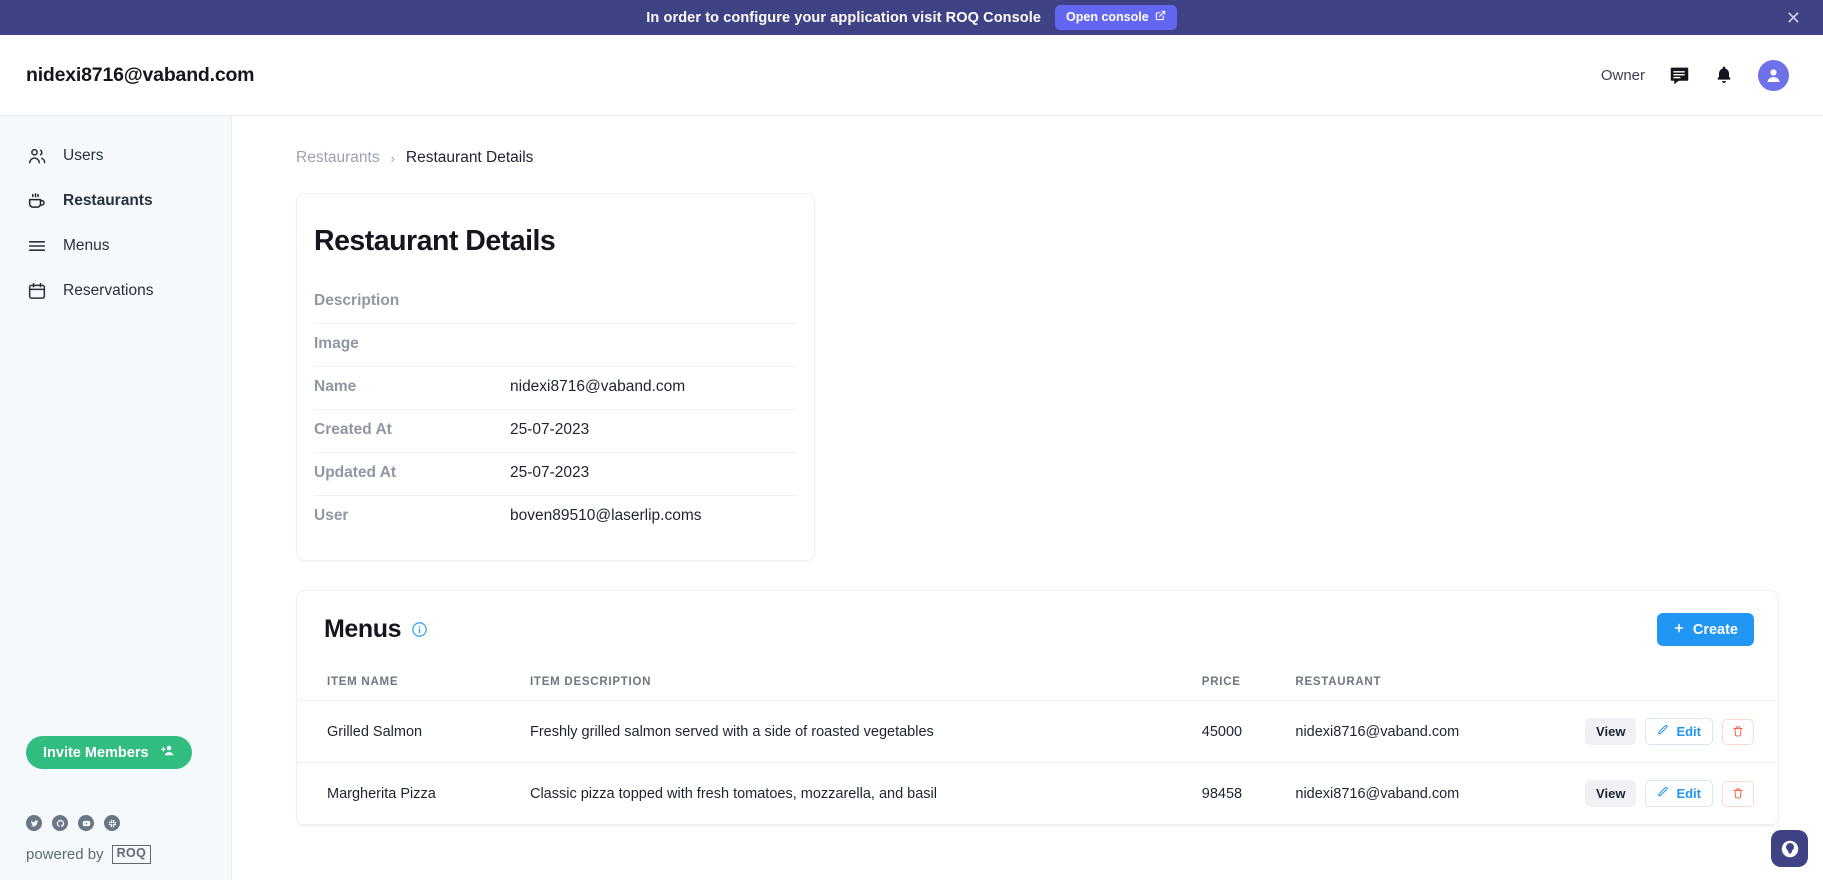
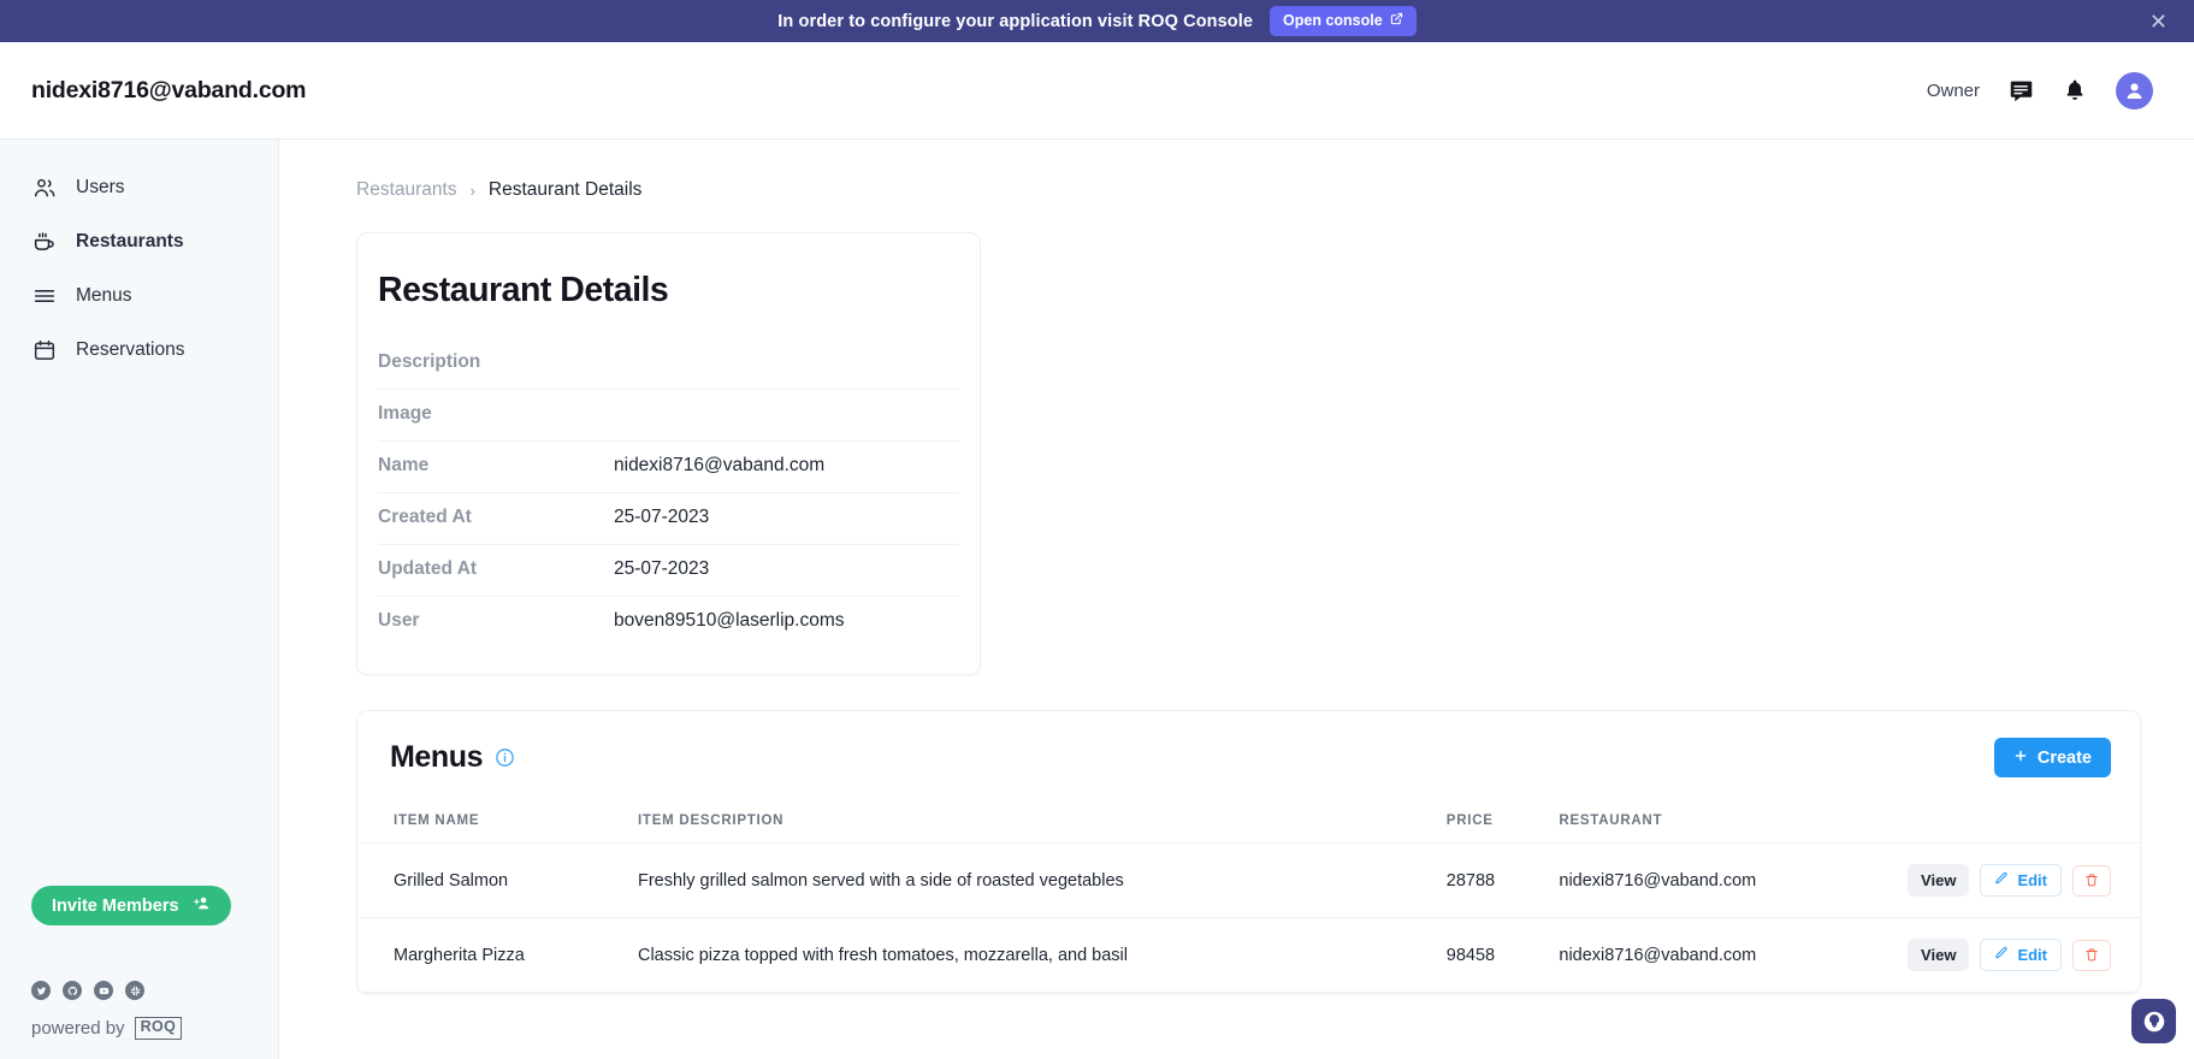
  In order to configure your application visit ROQ Console
  Open console
  ✕
  nidexi8716@vaband.com
  Owner
  Users
  Restaurants
  Menus
  Reservations
  Invite Members
  powered by
  ROQ
  Restaurants
  ›
  Restaurant Details
  Restaurant Details
  Description
  Image
  Name
  nidexi8716@vaband.com
  Created At
  25-07-2023
  Updated At
  25-07-2023
  User
  boven89510@laserlip.coms
  Menus
  Create
  ITEM NAME	ITEM DESCRIPTION	PRICE	RESTAURANT
- Grilled Salmon	Freshly grilled salmon served with a side of roasted vegetables	45000	nidexi8716@vaband.com	View Edit
+ Grilled Salmon	Freshly grilled salmon served with a side of roasted vegetables	28788	nidexi8716@vaband.com	View Edit
  Margherita Pizza	Classic pizza topped with fresh tomatoes, mozzarella, and basil	98458	nidexi8716@vaband.com	View Edit
